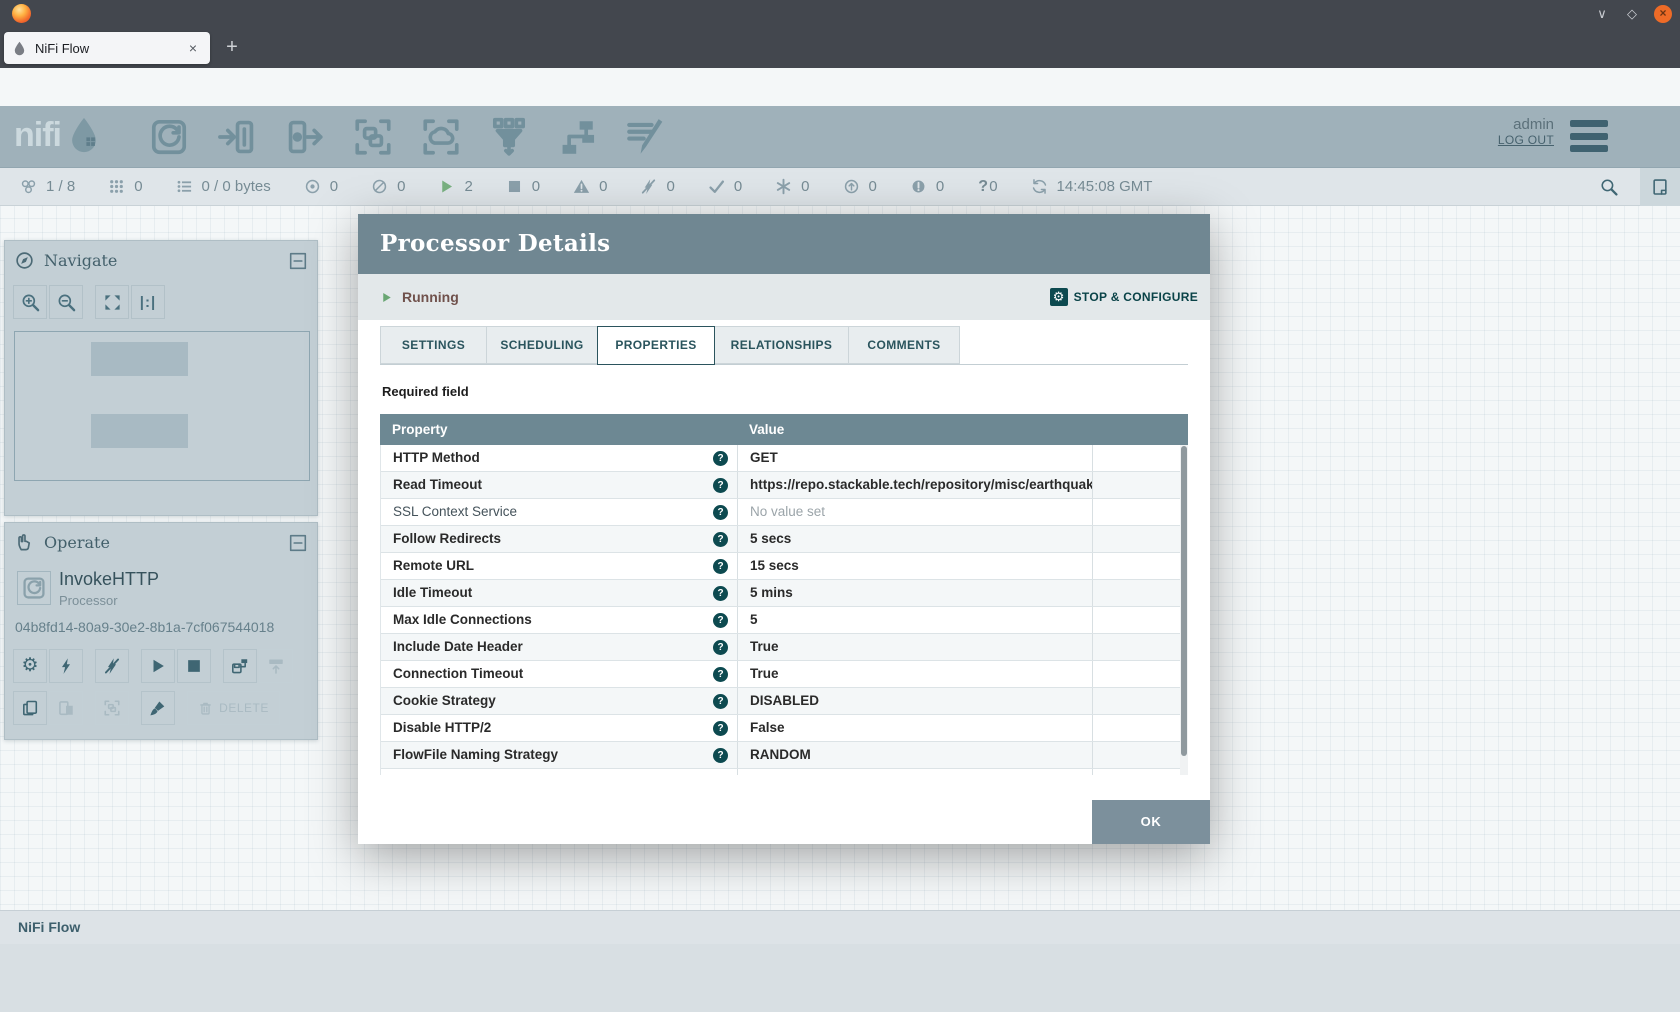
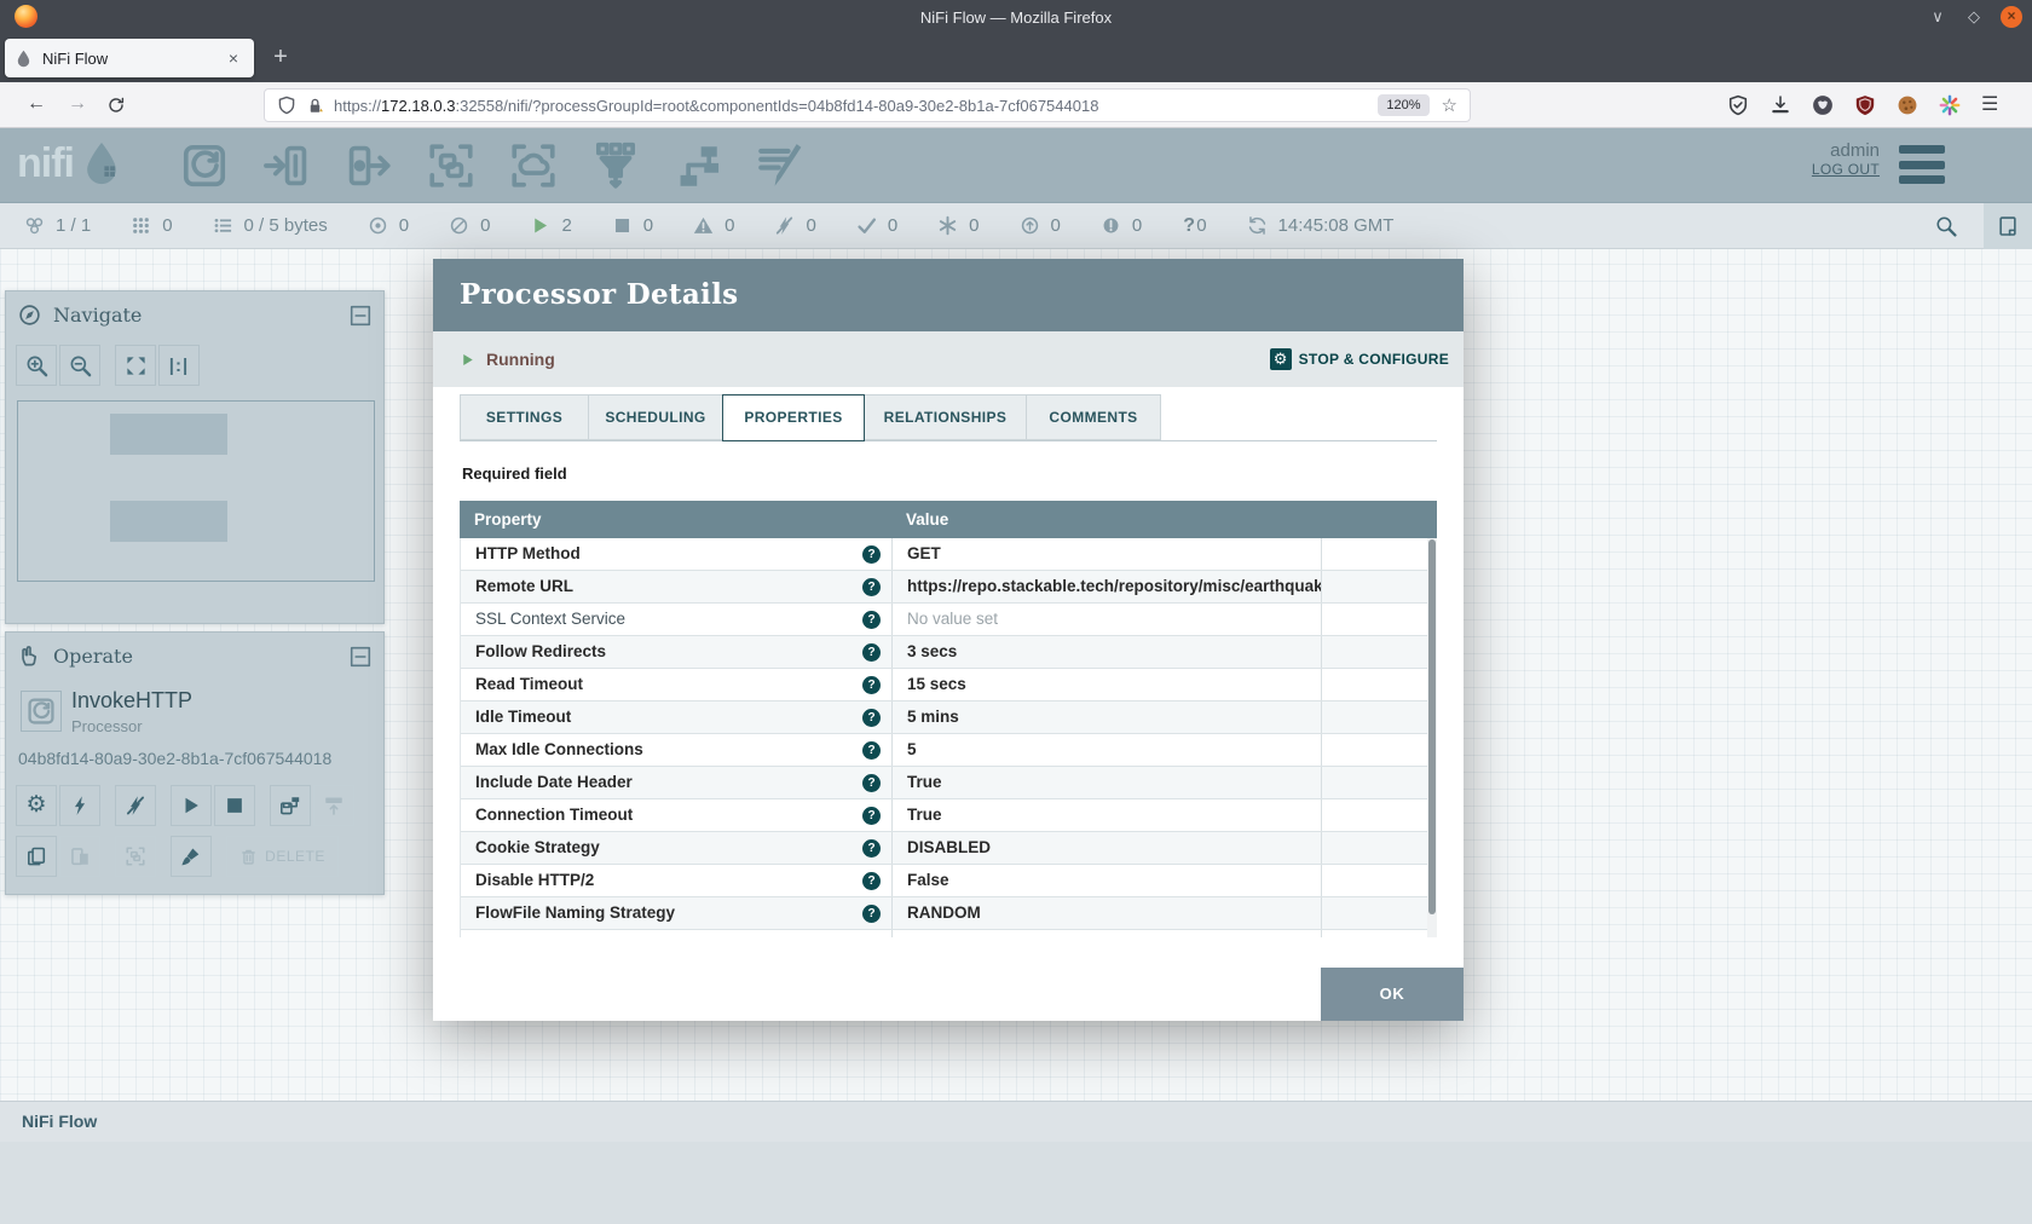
+ NiFi Flow — Mozilla Firefox
  ∨
  ◇
  ×
  NiFi Flow
  ×
  +
+ ←
+ →
+ https://172.18.0.3:32558/nifi/?processGroupId=root&componentIds=04b8fd14-80a9-30e2-8b1a-7cf067544018
+ 120%
+ ☆
+ ☰
  nifi
  admin
  LOG OUT
- 1 / 8
+ 1 / 1
  0
- 0 / 0 bytes
+ 0 / 5 bytes
  0
  0
  2
  0
  0
  0
  0
  0
  0
  0
  ?
  0
  14:45:08 GMT
  Navigate
  |:|
  Operate
  InvokeHTTP
  Processor
  04b8fd14-80a9-30e2-8b1a-7cf067544018
  ⚙
  DELETE
  NiFi Flow
  Processor Details
  Running
  ⚙
  STOP & CONFIGURE
  SETTINGS
  SCHEDULING
  PROPERTIES
  RELATIONSHIPS
  COMMENTS
  Required field
  Property
  Value
  HTTP Method
  ?
  GET
- Read Timeout
+ Remote URL
  ?
  https://repo.stackable.tech/repository/misc/earthquak
  SSL Context Service
  ?
  No value set
  Follow Redirects
  ?
- 5 secs
+ 3 secs
- Remote URL
+ Read Timeout
  ?
  15 secs
  Idle Timeout
  ?
  5 mins
  Max Idle Connections
  ?
  5
  Include Date Header
  ?
  True
  Connection Timeout
  ?
  True
  Cookie Strategy
  ?
  DISABLED
  Disable HTTP/2
  ?
  False
  FlowFile Naming Strategy
  ?
  RANDOM
  OK
